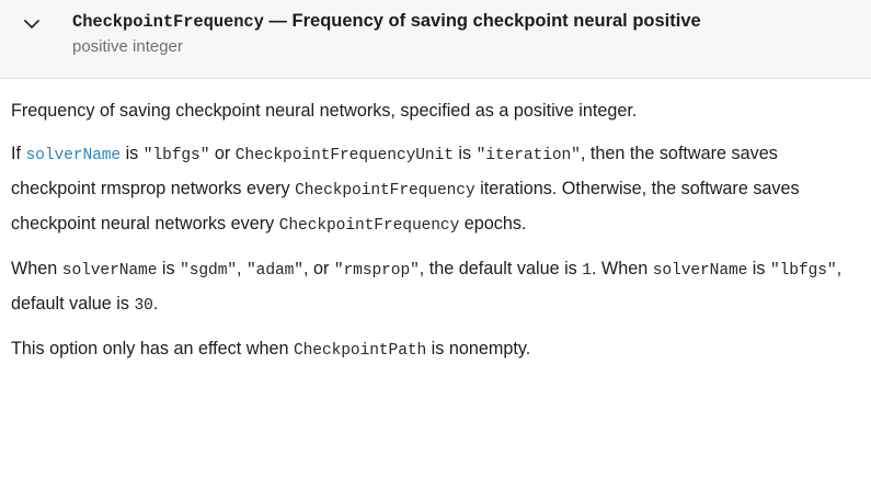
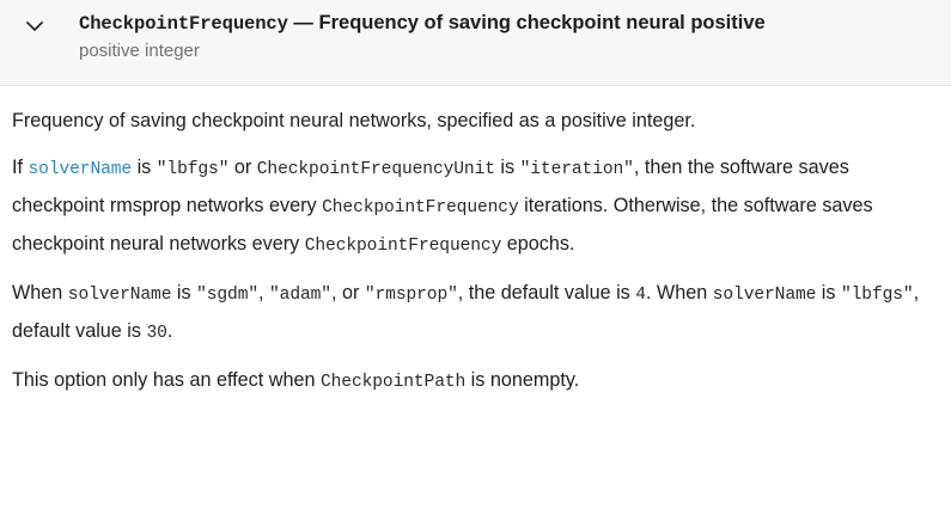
  CheckpointFrequency — Frequency of saving checkpoint neural positive
  positive integer
  Frequency of saving checkpoint neural networks, specified as a positive integer.
  If solverName is "lbfgs" or CheckpointFrequencyUnit is "iteration", then the software saves checkpoint rmsprop networks every CheckpointFrequency iterations. Otherwise, the software saves checkpoint neural networks every CheckpointFrequency epochs.
- When solverName is "sgdm", "adam", or "rmsprop", the default value is 1. When solverName is "lbfgs", default value is 30.
+ When solverName is "sgdm", "adam", or "rmsprop", the default value is 4. When solverName is "lbfgs", default value is 30.
  This option only has an effect when CheckpointPath is nonempty.
